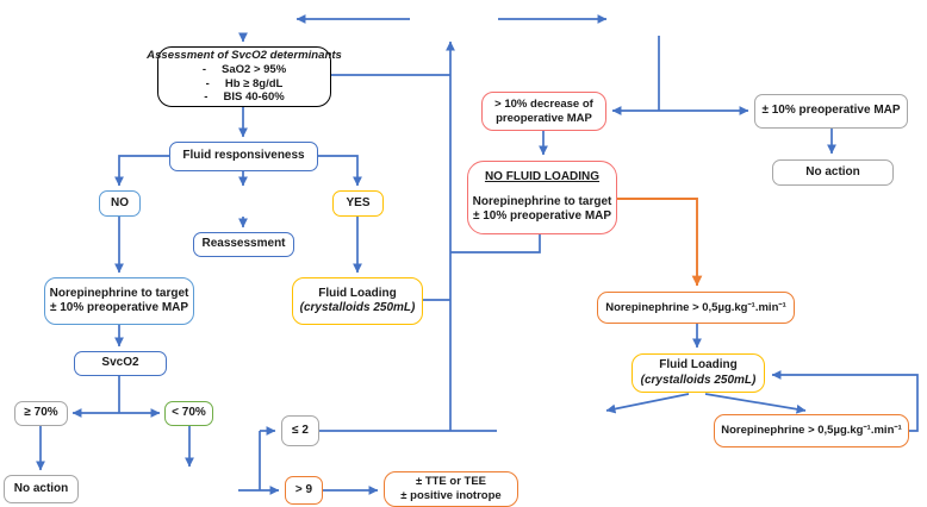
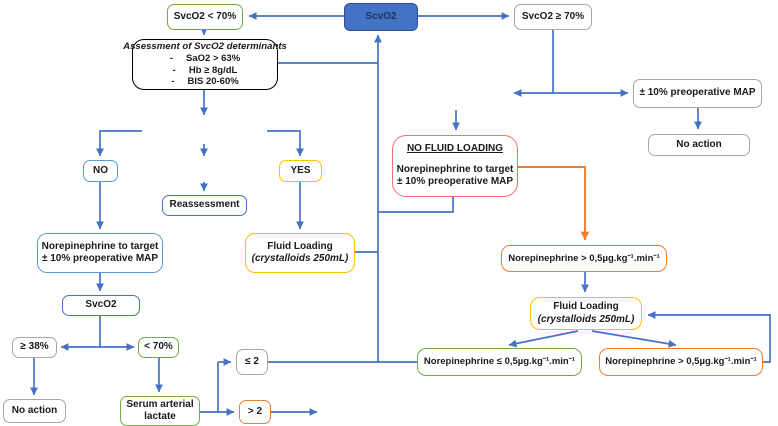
+ SvcO2 < 70%
+ ScvO2
+ SvcO2 ≥ 70%
  Assessment of SvcO2 determinants
  -
- SaO2 > 95%
+ SaO2 > 63%
  -
  Hb ≥ 8g/dL
  -
- BIS 40-60%
+ BIS 20-60%
- Fluid responsiveness
  NO
  YES
  Reassessment
  Norepinephrine to target
  ± 10% preoperative MAP
  Fluid Loading
  (crystalloids 250mL)
  SvcO2
- ≥ 70%
+ ≥ 38%
  < 70%
  No action
+ Serum arterial
+ lactate
  ≤ 2
- > 9
+ > 2
- ± TTE or TEE
- ± positive inotrope
- > 10% decrease of
- preoperative MAP
  ± 10% preoperative MAP
  No action
  NO FLUID LOADING
  Norepinephrine to target
  ± 10% preoperative MAP
  Norepinephrine > 0,5µg.kg⁻¹.min⁻¹
  Fluid Loading
  (crystalloids 250mL)
+ Norepinephrine ≤ 0,5µg.kg⁻¹.min⁻¹
  Norepinephrine > 0,5µg.kg⁻¹.min⁻¹
